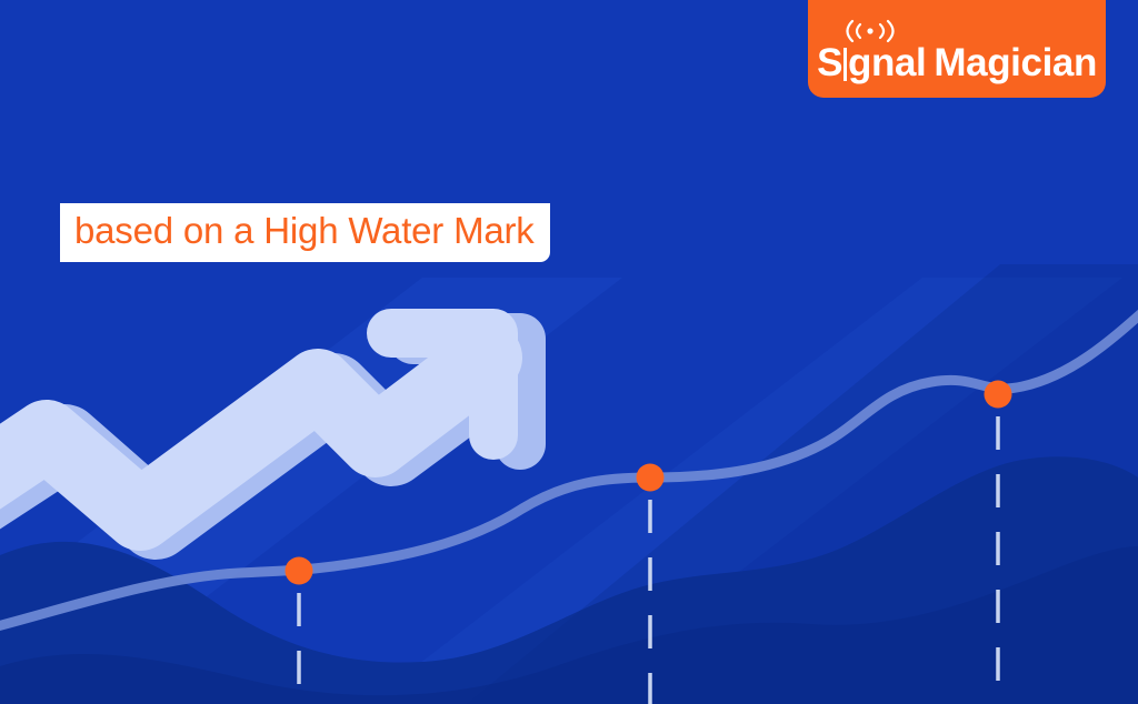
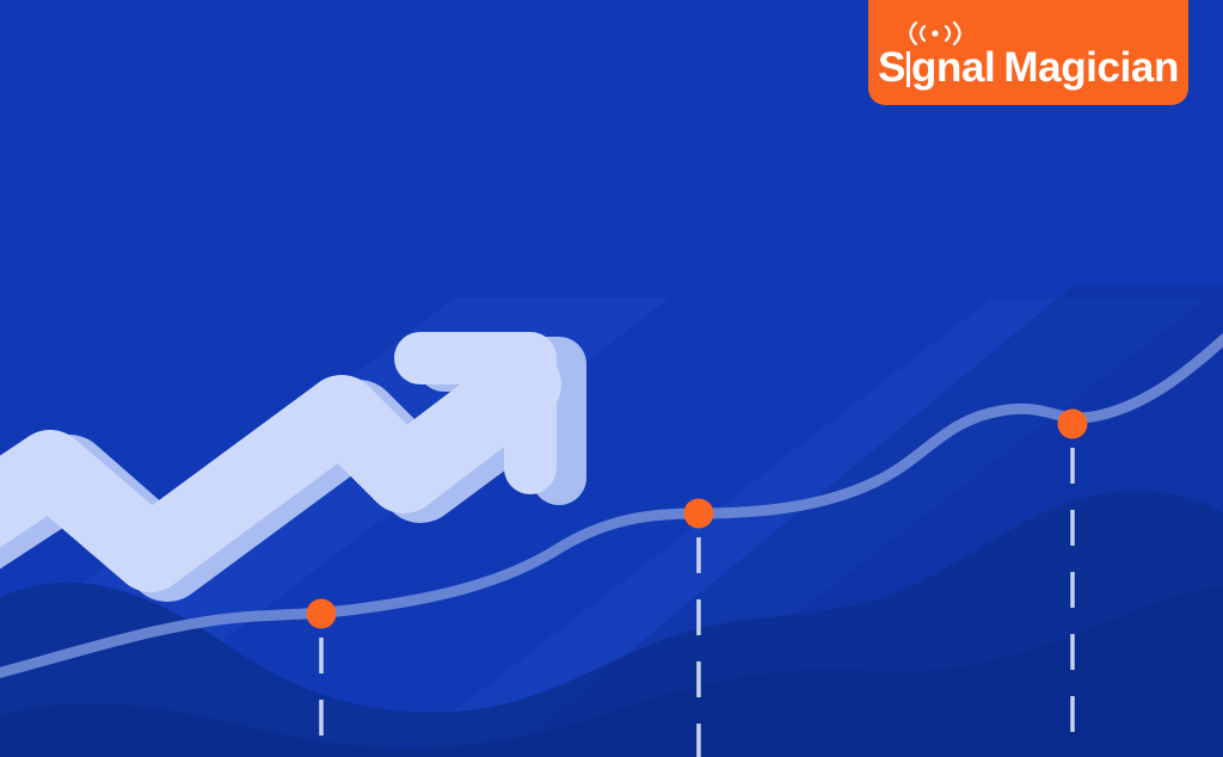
- based on a High Water Mark
  S gnal Magician
